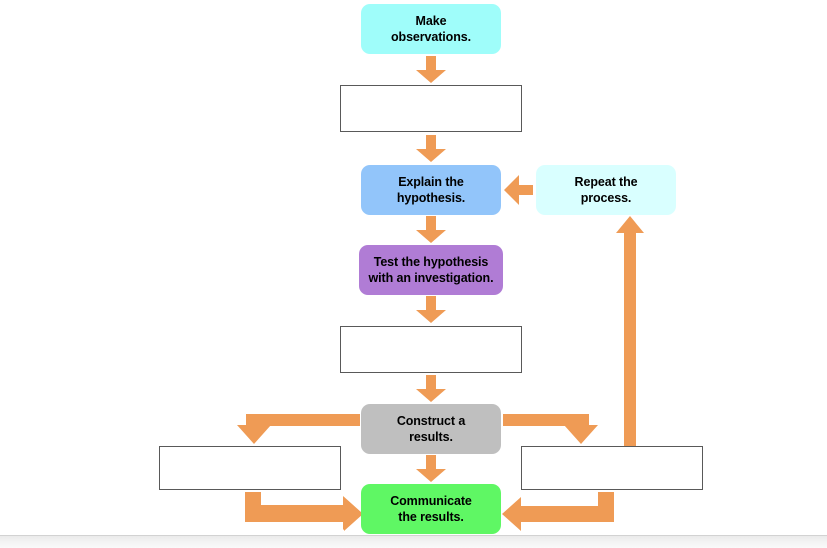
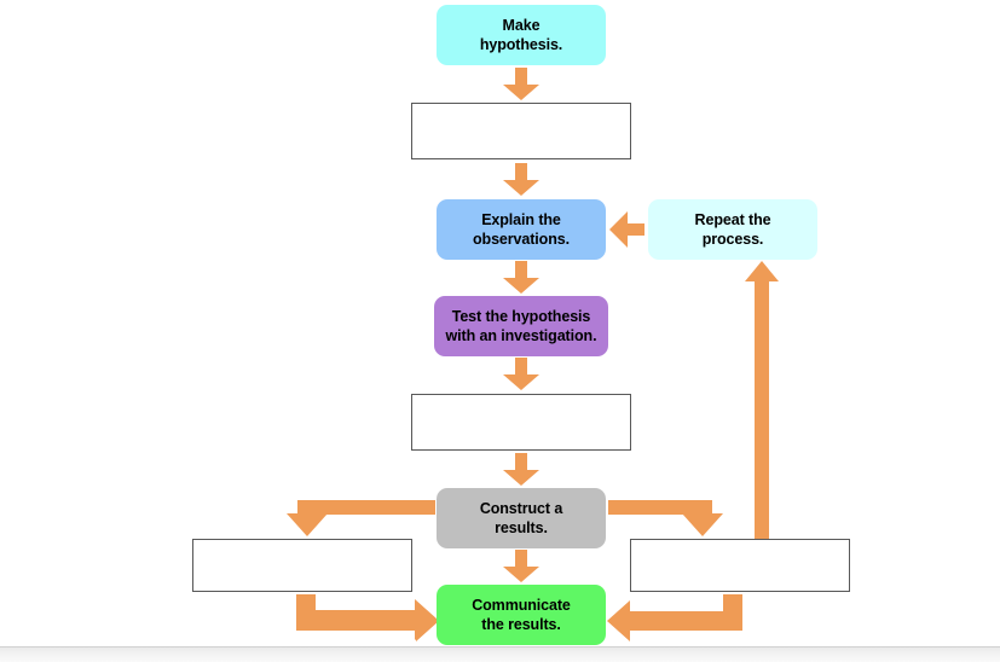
  Make
- observations.
+ hypothesis.
  Explain the
- hypothesis.
+ observations.
  Repeat the
  process.
  Test the hypothesis
  with an investigation.
  Construct a
  results.
  Communicate
  the results.
